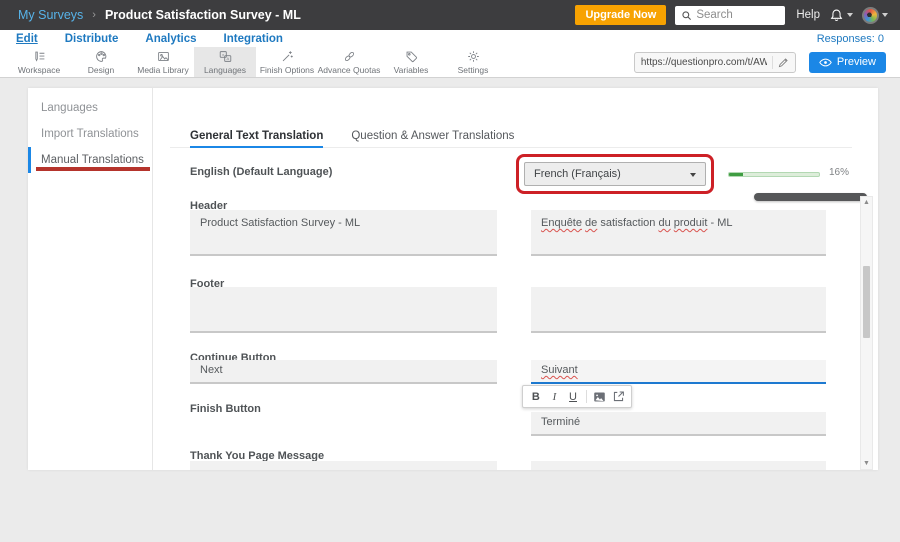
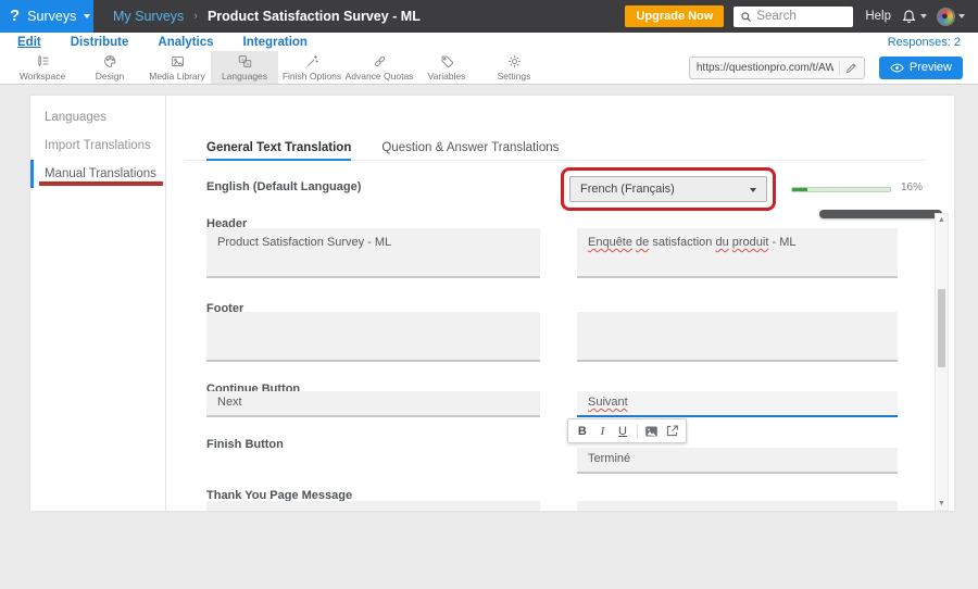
+ ?
+ Surveys
  My Surveys
  ›
  Product Satisfaction Survey - ML
  Upgrade Now
  Search
  Help
  Edit
  Distribute
  Analytics
  Integration
- Responses: 0
+ Responses: 2
  Workspace
  Design
  Media Library
  Languages
  Finish Options
  Advance Quotas
  Variables
  Settings
  https://questionpro.com/t/AW
  Preview
  Languages
  Import Translations
  Manual Translations
  General Text Translation
  Question & Answer Translations
  English (Default Language)
  French (Français)
  16%
  Header
  Product Satisfaction Survey - ML
  Enquête de satisfaction du produit - ML
  Footer
  Continue Button
  Next
  Suivant
  B
  I
  U
  Finish Button
  Terminé
  Thank You Page Message
